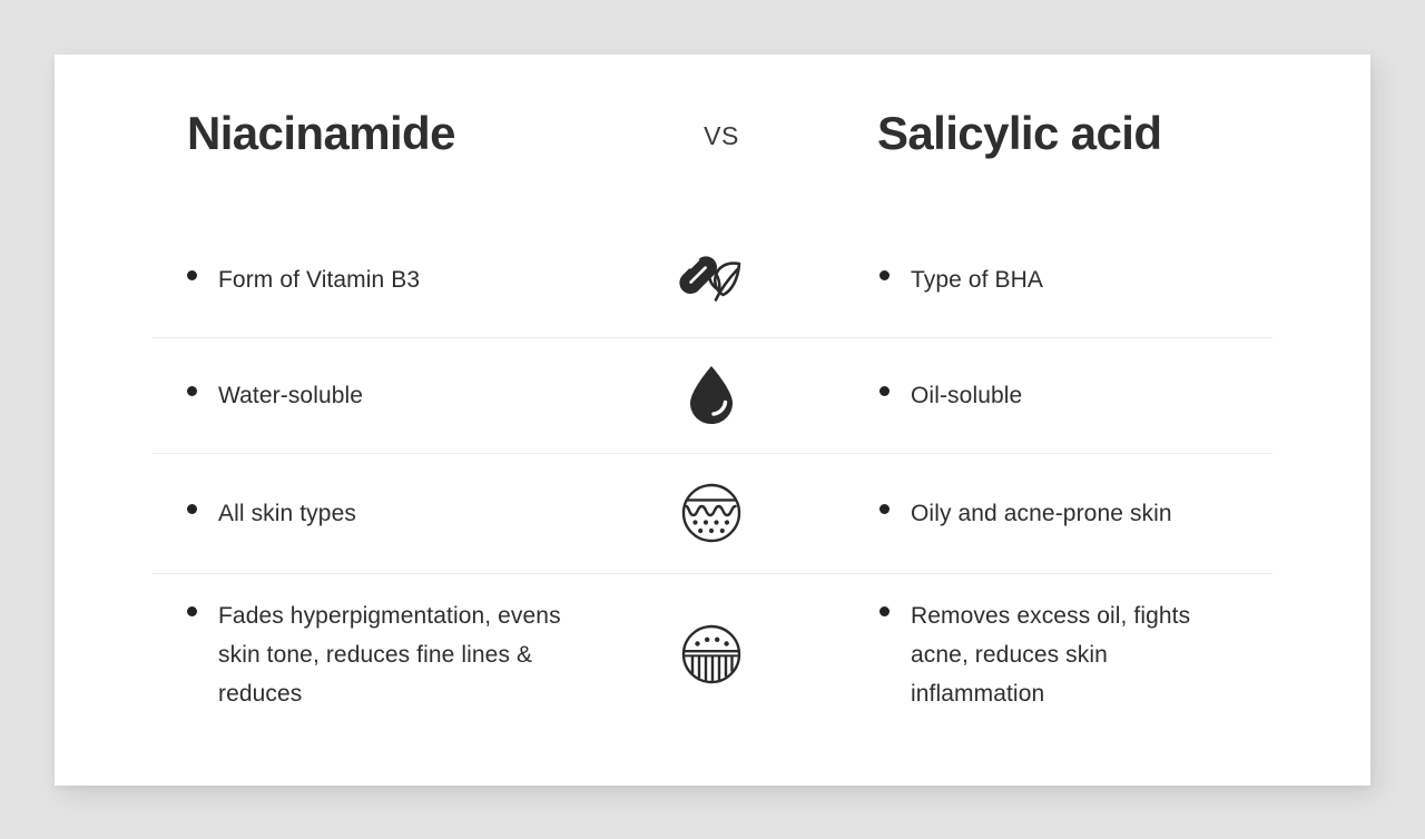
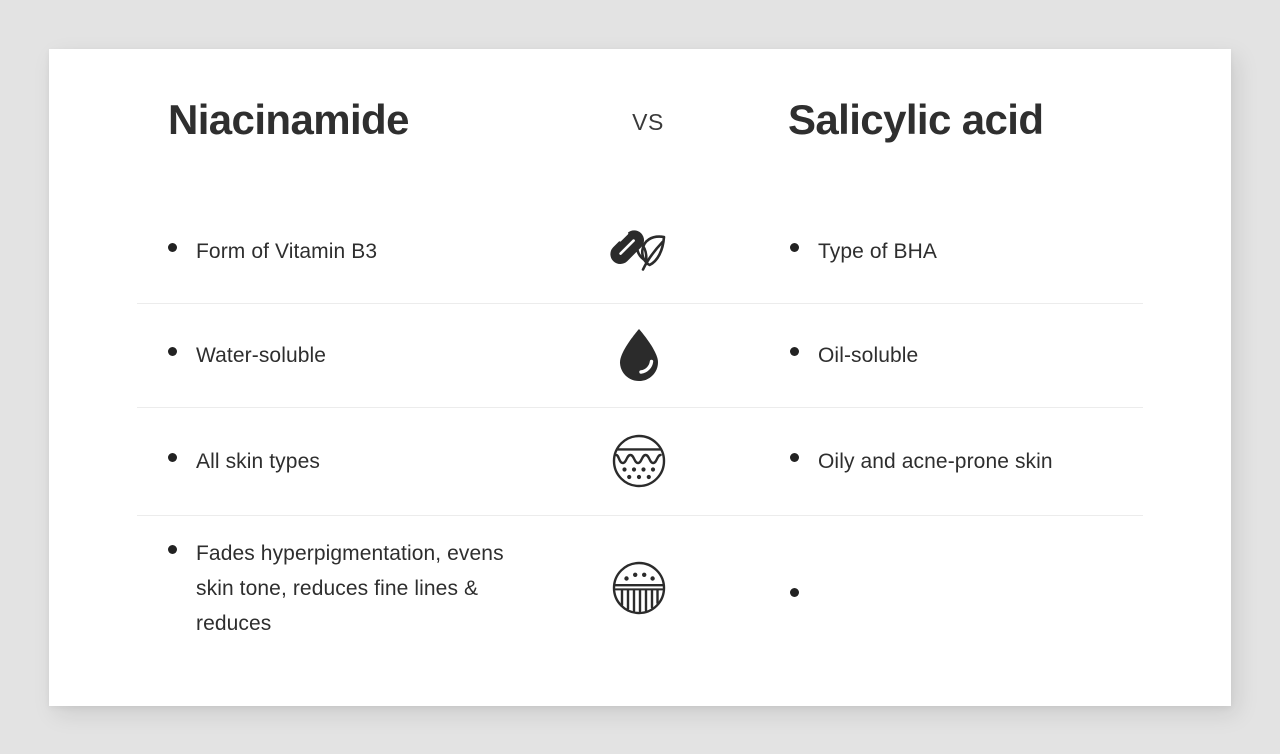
  Niacinamide
  VS
  Salicylic acid
  Form of Vitamin B3
  Type of BHA
  Water-soluble
  Oil-soluble
  All skin types
  Oily and acne-prone skin
  Fades hyperpigmentation, evens skin tone, reduces fine lines & reduces
- Removes excess oil, fights acne, reduces skin inflammation
